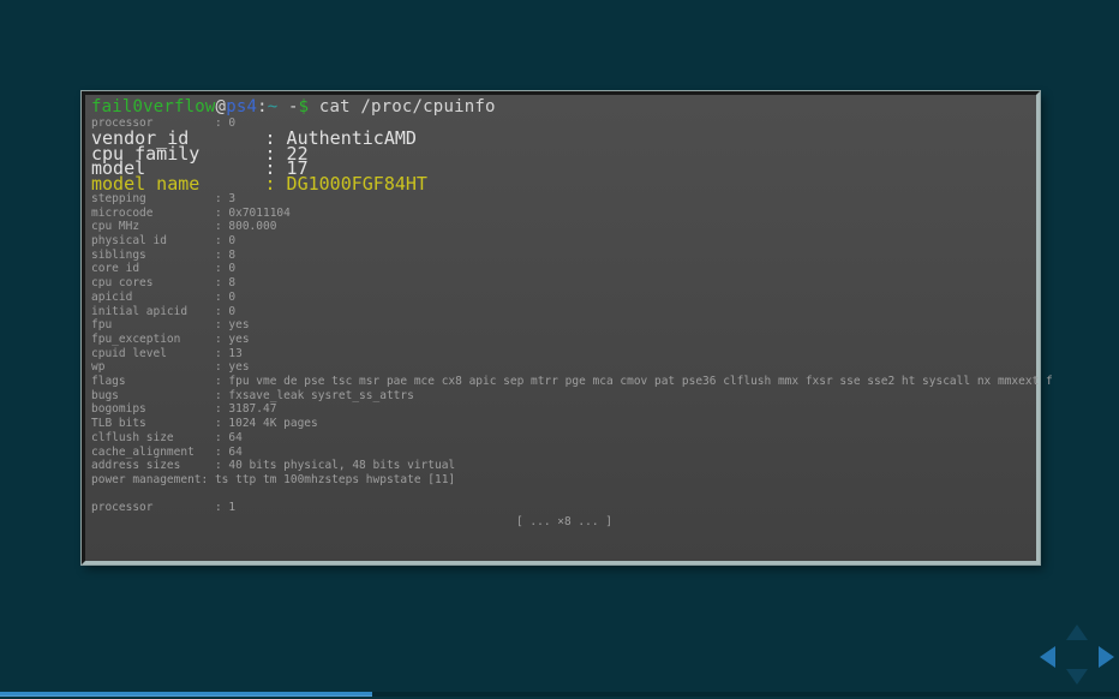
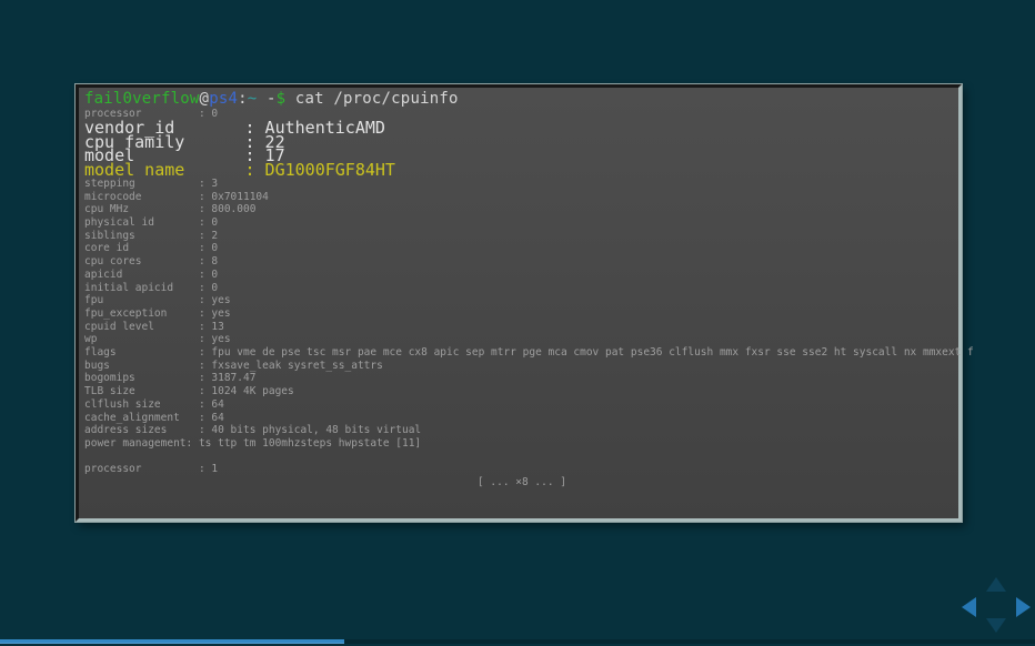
  fail0verflow@ps4:~ -$ cat /proc/cpuinfo
  processor : 0
  vendor_id : AuthenticAMD
  cpu family : 22
  model : 17
  model name : DG1000FGF84HT
  stepping : 3
  microcode : 0x7011104
  cpu MHz : 800.000
  physical id : 0
- siblings : 8
+ siblings : 2
  core id : 0
  cpu cores : 8
  apicid : 0
  initial apicid : 0
  fpu : yes
  fpu_exception : yes
  cpuid level : 13
  wp : yes
  flags : fpu vme de pse tsc msr pae mce cx8 apic sep mtrr pge mca cmov pat pse36 clflush mmx fxsr sse sse2 ht syscall nx mmxext f
  bugs : fxsave_leak sysret_ss_attrs
  bogomips : 3187.47
- TLB bits : 1024 4K pages
+ TLB size : 1024 4K pages
  clflush size : 64
  cache_alignment : 64
  address sizes : 40 bits physical, 48 bits virtual
  power management: ts ttp tm 100mhzsteps hwpstate [11]
  processor : 1
  [ ... ×8 ... ]
